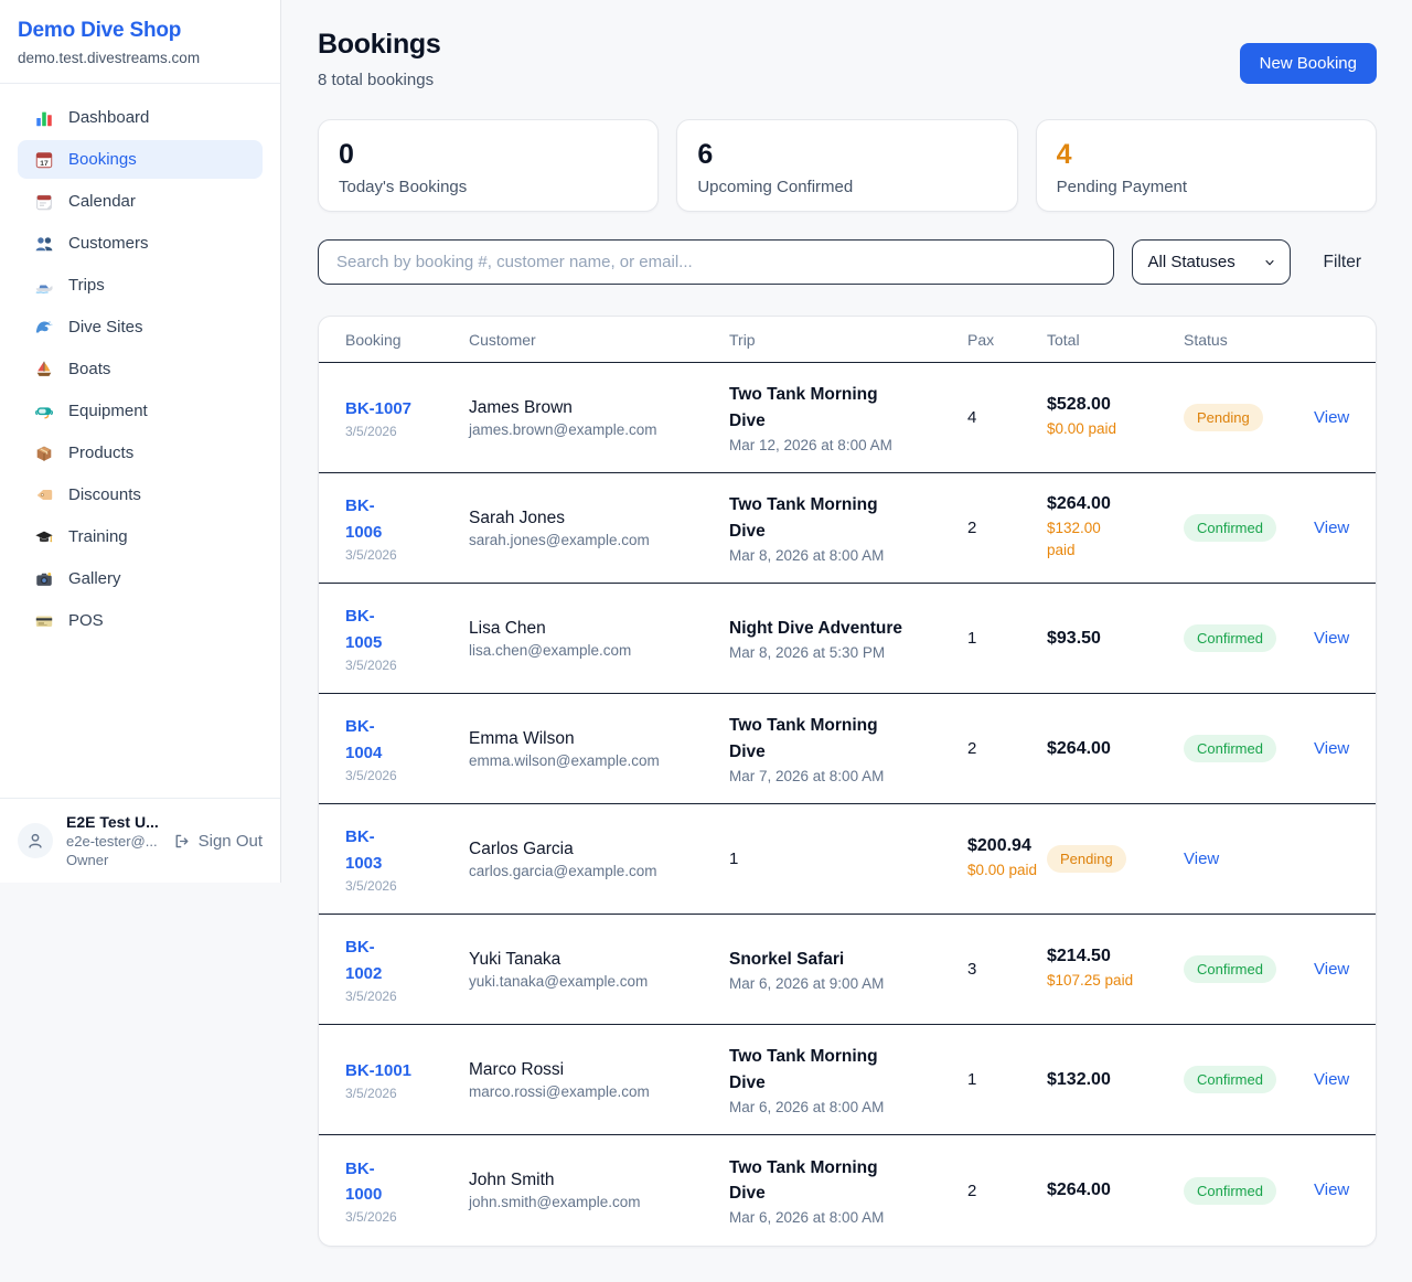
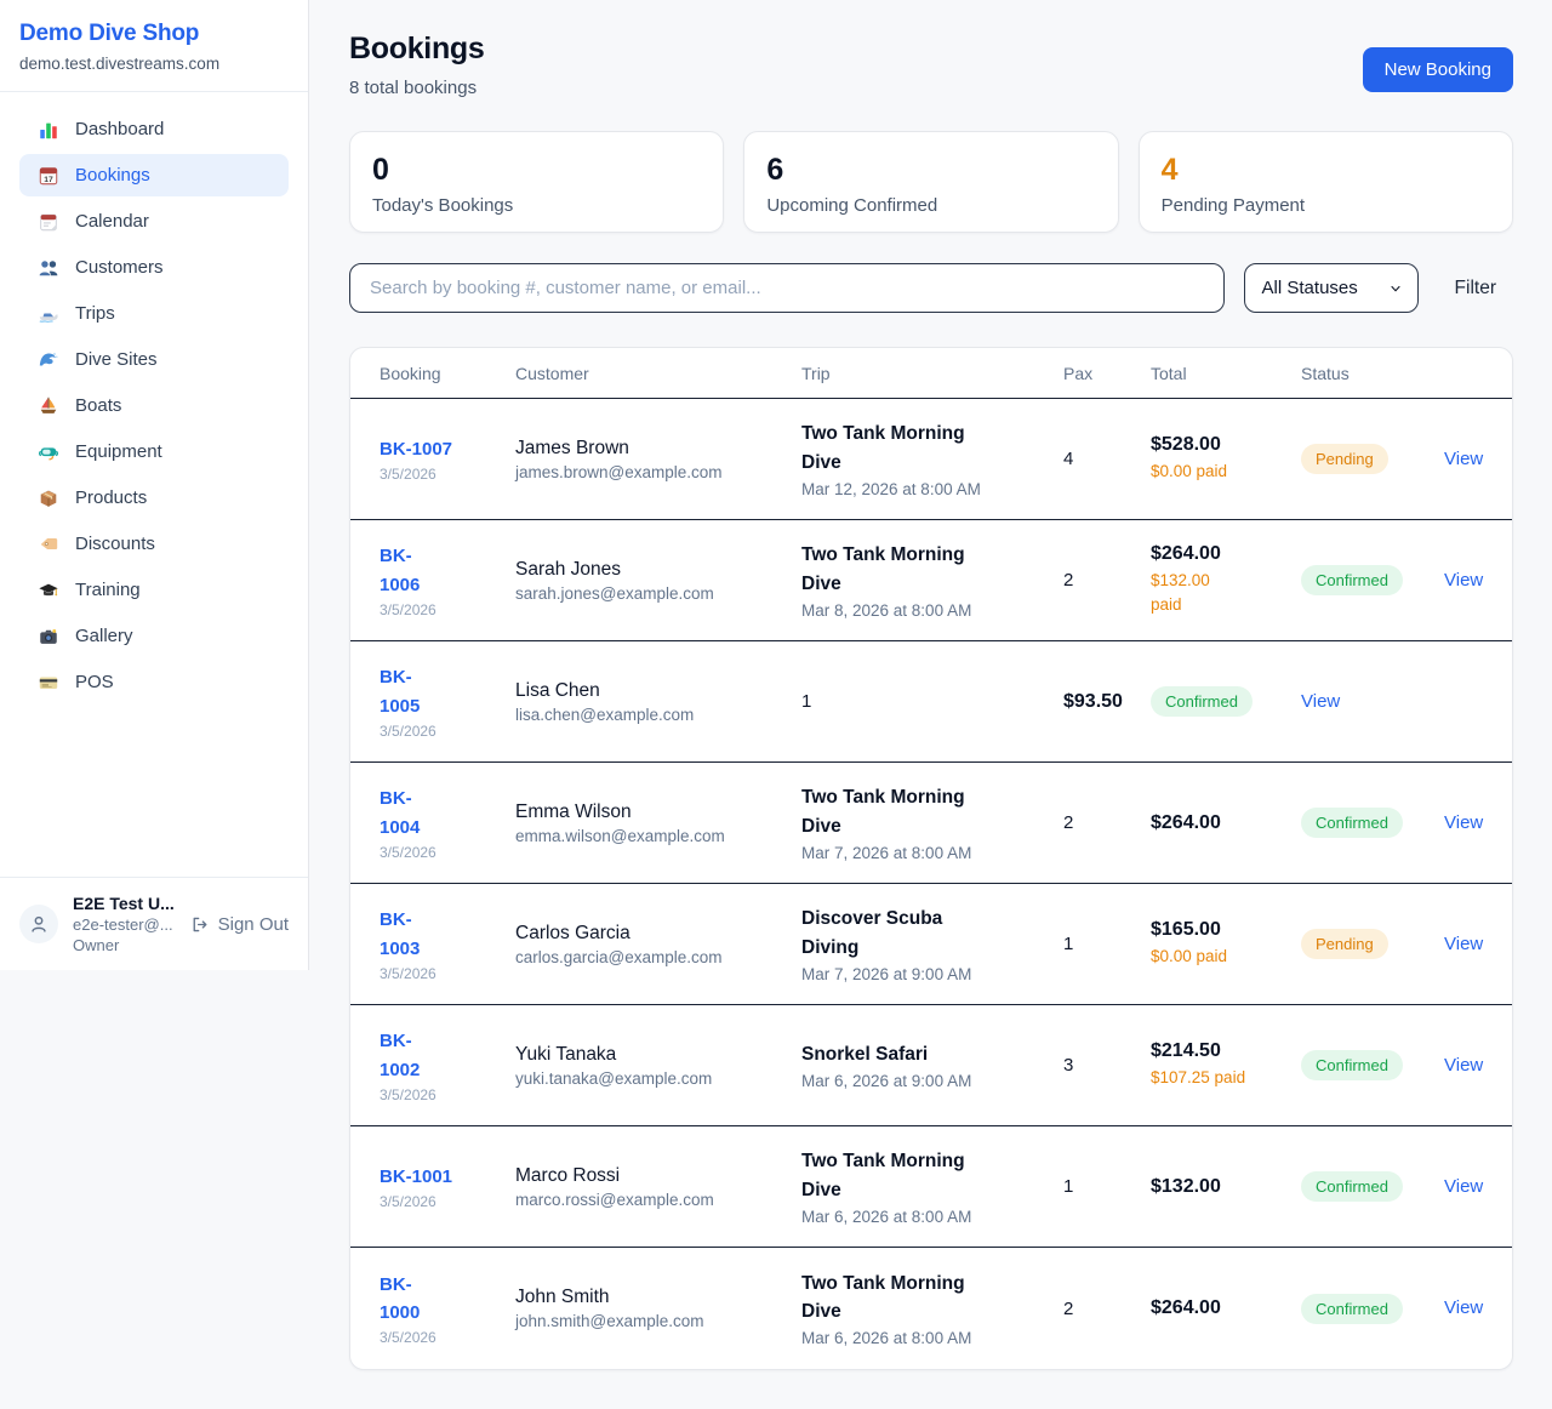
  Demo Dive Shop
  demo.test.divestreams.com
  Dashboard
  Bookings
  Calendar
  Customers
  Trips
  Dive Sites
  Boats
  Equipment
  Products
  Discounts
  Training
  Gallery
  POS
  E2E Test U...
  e2e-tester@...
  Owner
  Sign Out
  Bookings
  8 total bookings
  New Booking
  0
  Today's Bookings
  6
  Upcoming Confirmed
  4
  Pending Payment
  Search by booking #, customer name, or email...
  All Statuses
  Filter
  Booking
  Customer
  Trip
  Pax
  Total
  Status
  BK-1007
  3/5/2026
  James Brown
  james.brown@example.com
  Two Tank Morning Dive
  Mar 12, 2026 at 8:00 AM
  4
  $528.00
  $0.00 paid
  Pending
  View
  BK-
  1006
  3/5/2026
  Sarah Jones
  sarah.jones@example.com
  Two Tank Morning Dive
  Mar 8, 2026 at 8:00 AM
  2
  $264.00
  $132.00
  paid
  Confirmed
  View
  BK-
  1005
  3/5/2026
  Lisa Chen
  lisa.chen@example.com
- Night Dive Adventure
- Mar 8, 2026 at 5:30 PM
  1
  $93.50
  Confirmed
  View
  BK-
  1004
  3/5/2026
  Emma Wilson
  emma.wilson@example.com
  Two Tank Morning Dive
  Mar 7, 2026 at 8:00 AM
  2
  $264.00
  Confirmed
  View
  BK-
  1003
  3/5/2026
  Carlos Garcia
  carlos.garcia@example.com
+ Discover Scuba Diving
+ Mar 7, 2026 at 9:00 AM
  1
- $200.94
+ $165.00
  $0.00 paid
  Pending
  View
  BK-
  1002
  3/5/2026
  Yuki Tanaka
  yuki.tanaka@example.com
  Snorkel Safari
  Mar 6, 2026 at 9:00 AM
  3
  $214.50
  $107.25 paid
  Confirmed
  View
  BK-1001
  3/5/2026
  Marco Rossi
  marco.rossi@example.com
  Two Tank Morning Dive
  Mar 6, 2026 at 8:00 AM
  1
  $132.00
  Confirmed
  View
  BK-
  1000
  3/5/2026
  John Smith
  john.smith@example.com
  Two Tank Morning Dive
  Mar 6, 2026 at 8:00 AM
  2
  $264.00
  Confirmed
  View
